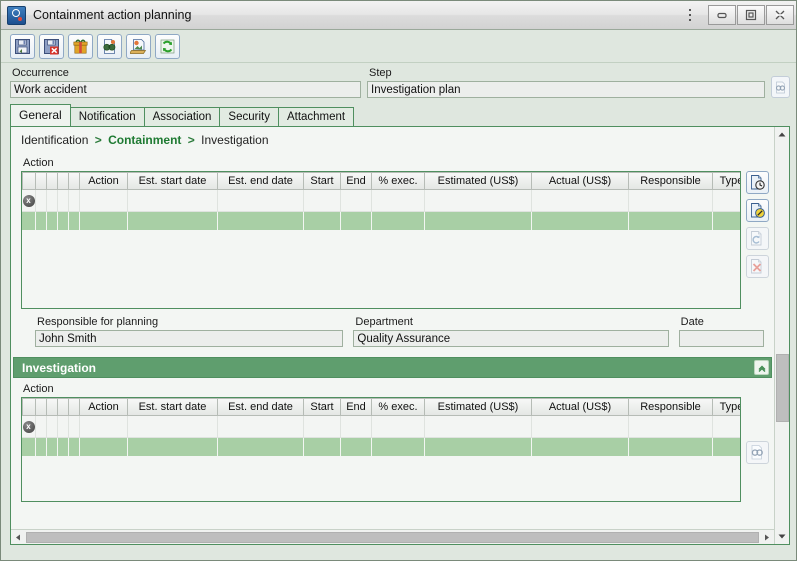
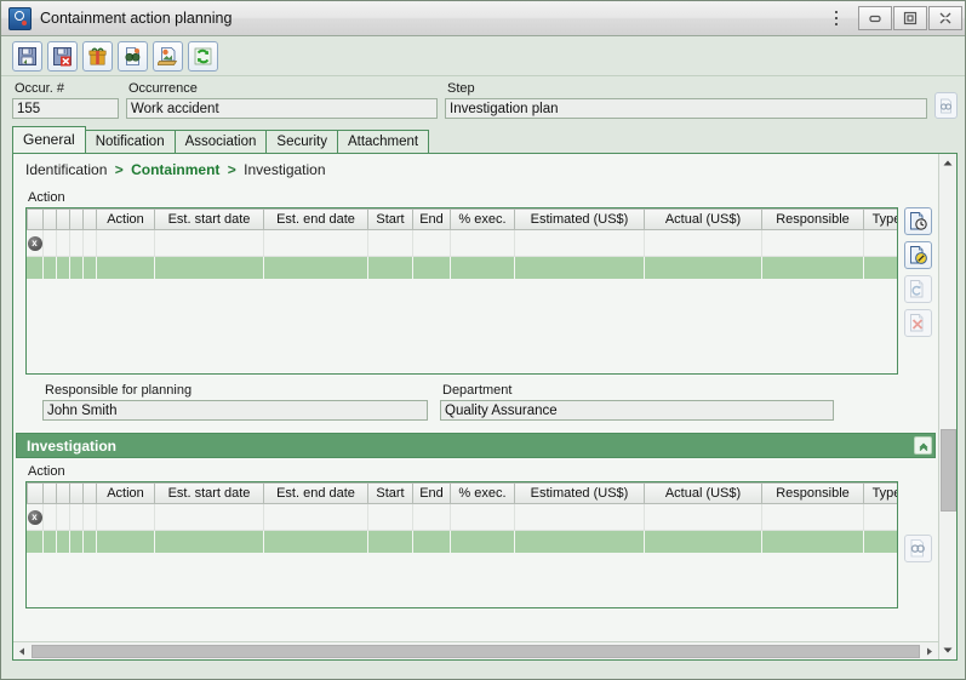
  Containment action planning
+ Occur. #
+ 155
  Occurrence
  Work accident
  Step
  Investigation plan
  General
  Notification
  Association
  Security
  Attachment
  Identification > Containment > Investigation
  Action
  Action
  Est. start date
  Est. end date
  Start
  End
  % exec.
  Estimated (US$)
  Actual (US$)
  Responsible
  Typ
  x
  Responsible for planning
  John Smith
  Department
  Quality Assurance
- Date
  Investigation
  Action
  Action
  Est. start date
  Est. end date
  Start
  End
  % exec.
  Estimated (US$)
  Actual (US$)
  Responsible
  Typ
  x
